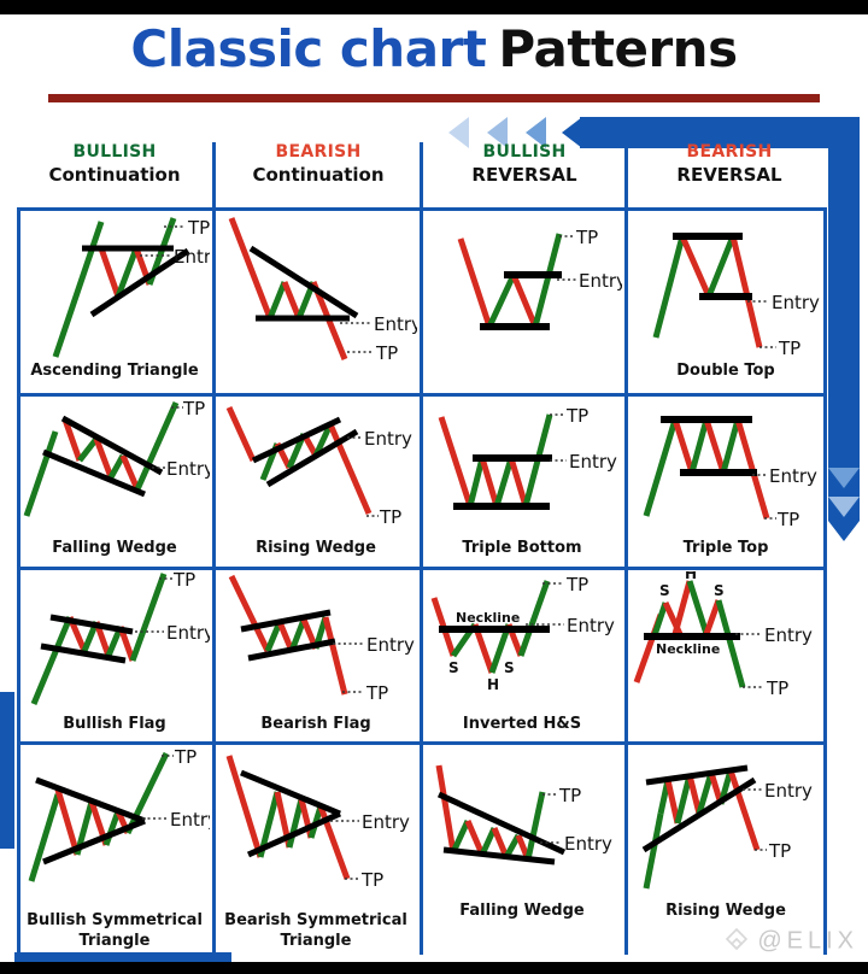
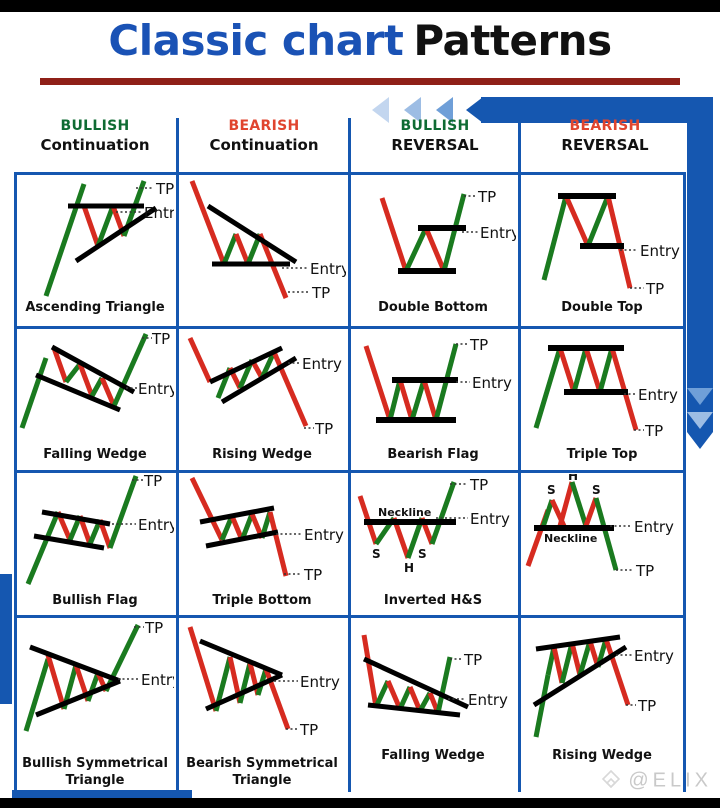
  Classic chart Patterns
  BULLISH
  Continuation
  BEARISH
  Continuation
  BULLISH
  REVERSAL
  BEARISH
  REVERSAL
  TP
  Entr
  Ascending Triangle
  Entry
  TP
  TP
  Entry
+ Double Bottom
  Entry
  TP
  Double Top
  TP
  Entry
  Falling Wedge
  Entry
  TP
  Rising Wedge
  TP
  Entry
- Triple Bottom
+ Bearish Flag
  Entry
  TP
  Triple Top
  TP
  Entry
  Bullish Flag
  Entry
  TP
- Bearish Flag
+ Triple Bottom
  Neckline
  S
  H
  S
  TP
  Entry
  Inverted H&S
  Neckline
  S
  H
  S
  Entry
  TP
  TP
  Entr
  Bullish Symmetrical
  Triangle
  Entry
  TP
  Bearish Symmetrical
  Triangle
  TP
  Entry
  Falling Wedge
  Entry
  TP
  Rising Wedge
  @ELIX
